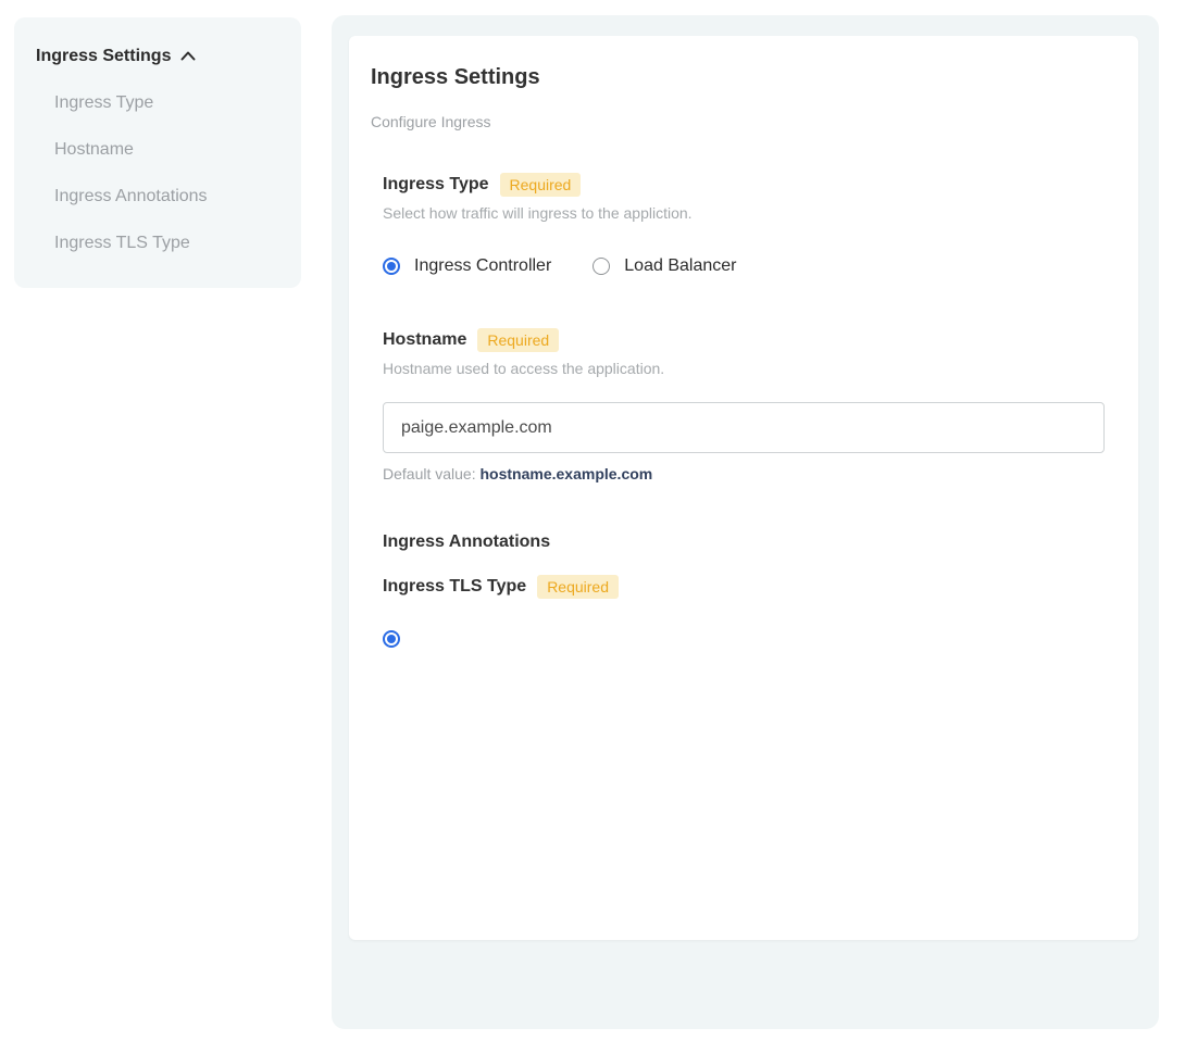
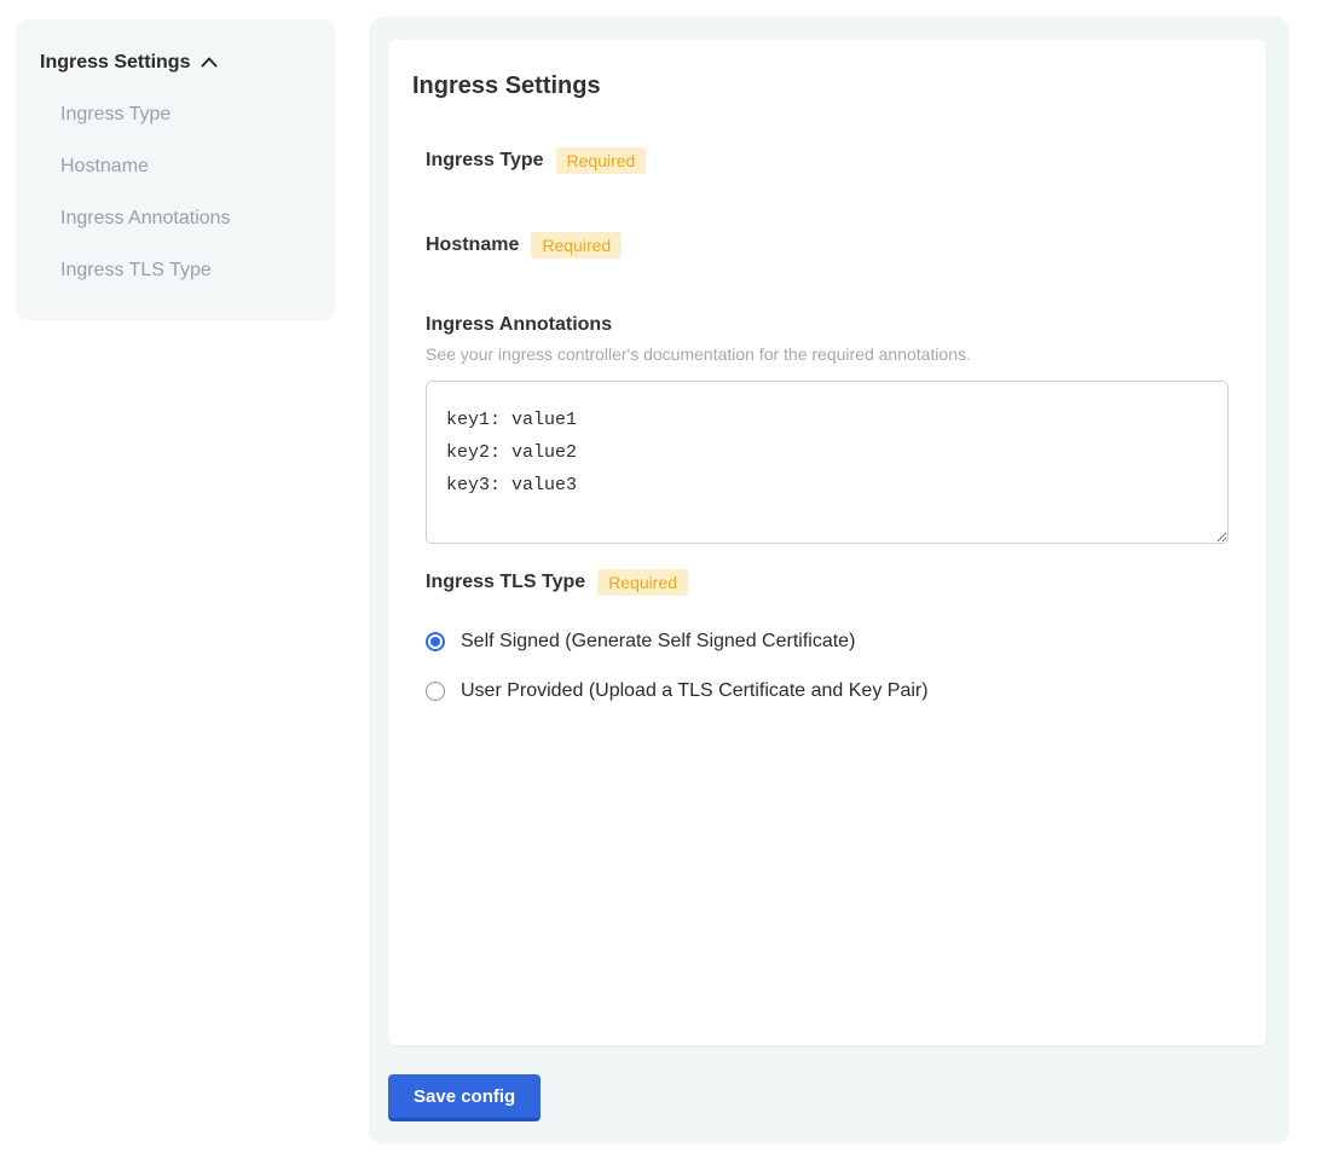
  Ingress Settings
  Ingress Type
  Hostname
  Ingress Annotations
  Ingress TLS Type
  Ingress Settings
- Configure Ingress
  Ingress Type
  Required
- Select how traffic will ingress to the appliction.
- Ingress Controller
- Load Balancer
  Hostname
  Required
- Hostname used to access the application.
- paige.example.com
- Default value: hostname.example.com
  Ingress Annotations
+ See your ingress controller's documentation for the required annotations.
+ key1: value1
+ key2: value2
+ key3: value3
  Ingress TLS Type
  Required
+ Self Signed (Generate Self Signed Certificate)
+ User Provided (Upload a TLS Certificate and Key Pair)
+ Save config
